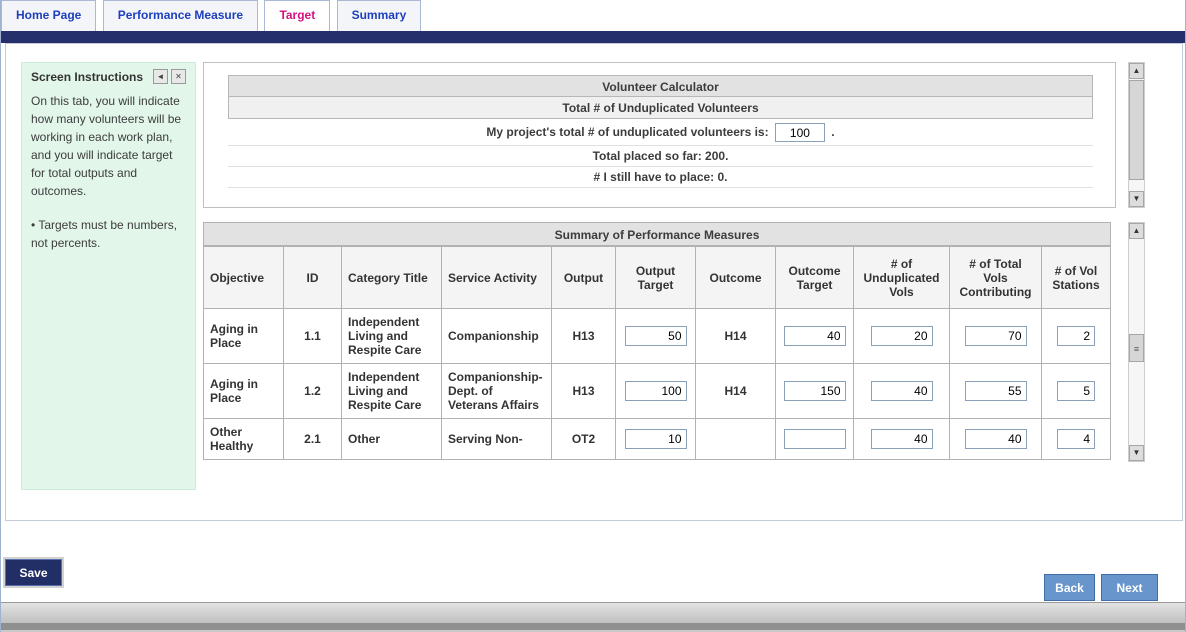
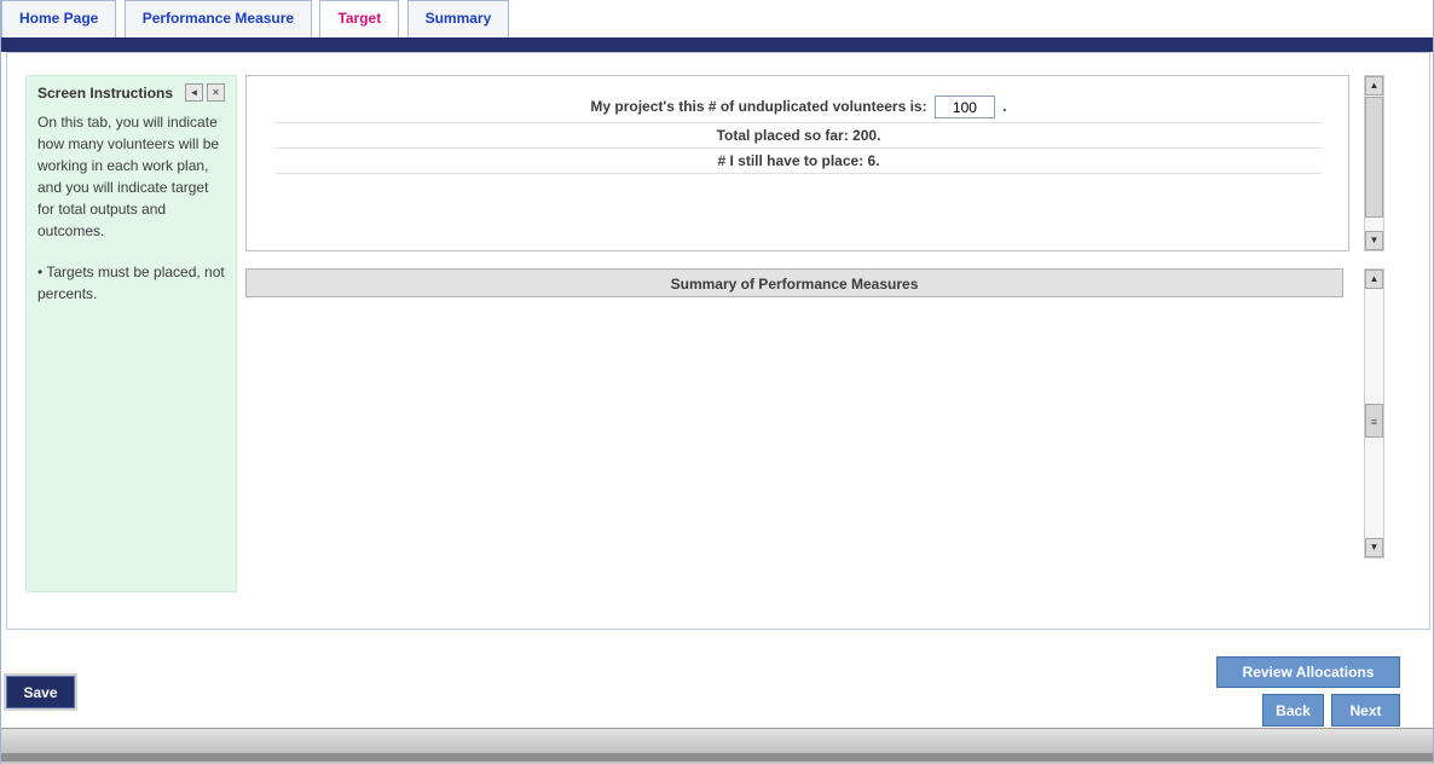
  Home Page Performance Measure Target Summary
  Screen Instructions
  ◄
  ✕
  On this tab, you will indicate how many volunteers will be working in each work plan, and you will indicate target for total outputs and outcomes.
- • Targets must be numbers, not percents.
+ • Targets must be placed, not percents.
- Volunteer Calculator
- Total # of Unduplicated Volunteers
- My project's total # of unduplicated volunteers is: 100 .
+ My project's this # of unduplicated volunteers is: 100 .
  Total placed so far: 200.
- # I still have to place: 0.
+ # I still have to place: 6.
  ▲
  ▼
  Summary of Performance Measures
- Objective	ID	Category Title	Service Activity	Output	Output Target	Outcome	Outcome Target	# of Unduplicated Vols	# of Total Vols Contributing	# of Vol Stations
- Aging in Place	1.1	Independent Living and Respite Care	Companionship	H13	50	H14	40	20	70	2
- Aging in Place	1.2	Independent Living and Respite Care	Companionship-Dept. of Veterans Affairs	H13	100	H14	150	40	55	5
- Other Healthy	2.1	Other	Serving Non-	OT2	10			40	40	4
  ▲
  ≡
  ▼
  Save
+ Review Allocations
  Back
  Next
